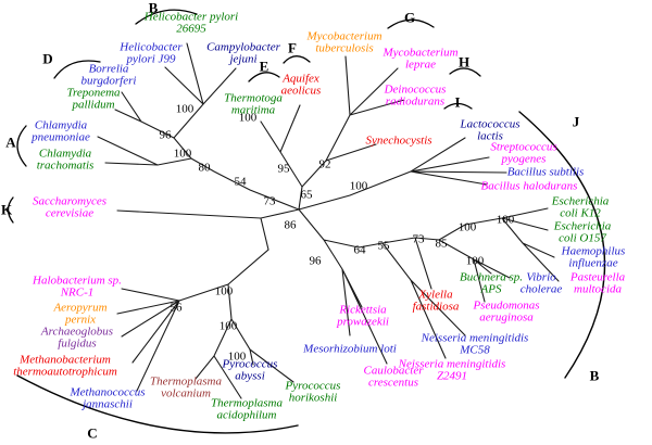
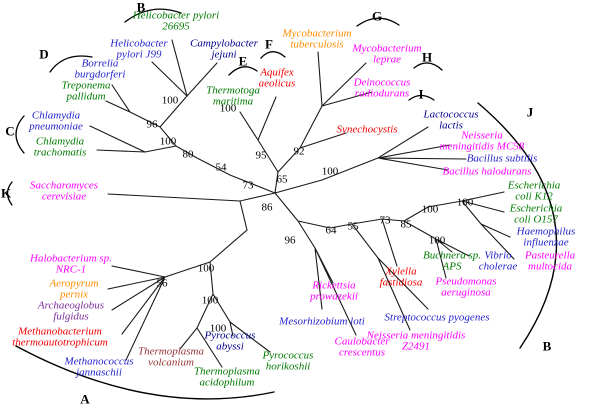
  Helicobacter pylori 26695
  Helicobacter pylori J99
  Campylobacter jejuni
  Mycobacterium tuberculosis
  Mycobacterium leprae
  Borrelia burgdorferi
  Treponema pallidum
  Aquifex aeolicus
  Thermotoga maritima
  Deinococcus radiodurans
  Chlamydia pneumoniae
  Chlamydia trachomatis
  Synechocystis
  Lactococcus lactis
- Streptococcus pyogenes
+ Neisseria meningitidis MC58
  Bacillus subtilis
  Bacillus halodurans
  Saccharomyces cerevisiae
  Escherichia coli K12
  Escherichia coli O157
  Haemophilus influenzae
  Pasteurella multocida
  Vibrio cholerae
  Buchnera sp. APS
  Pseudomonas aeruginosa
  Xylella fastidiosa
- Neisseria meningitidis MC58
+ Streptococcus pyogenes
  Neisseria meningitidis Z2491
  Rickettsia prowazekii
  Mesorhizobium loti
  Caulobacter crescentus
  Halobacterium sp. NRC-1
  Aeropyrum pernix
  Archaeoglobus fulgidus
  Methanobacterium thermoautotrophicum
  Methanococcus jannaschii
  Thermoplasma volcanium
  Thermoplasma acidophilum
  Pyrococcus abyssi
  Pyrococcus horikoshii
  100
  96
  100
  80
  100
  54
  95
  92
  73
  65
  86
  100
  96
  64
  55
  73
  85
  100
  100
  100
  56
  100
  100
  100
  B
  D
  E
  F
  G
  H
  I
  J
- A
+ C
  K
- C
+ A
  B
